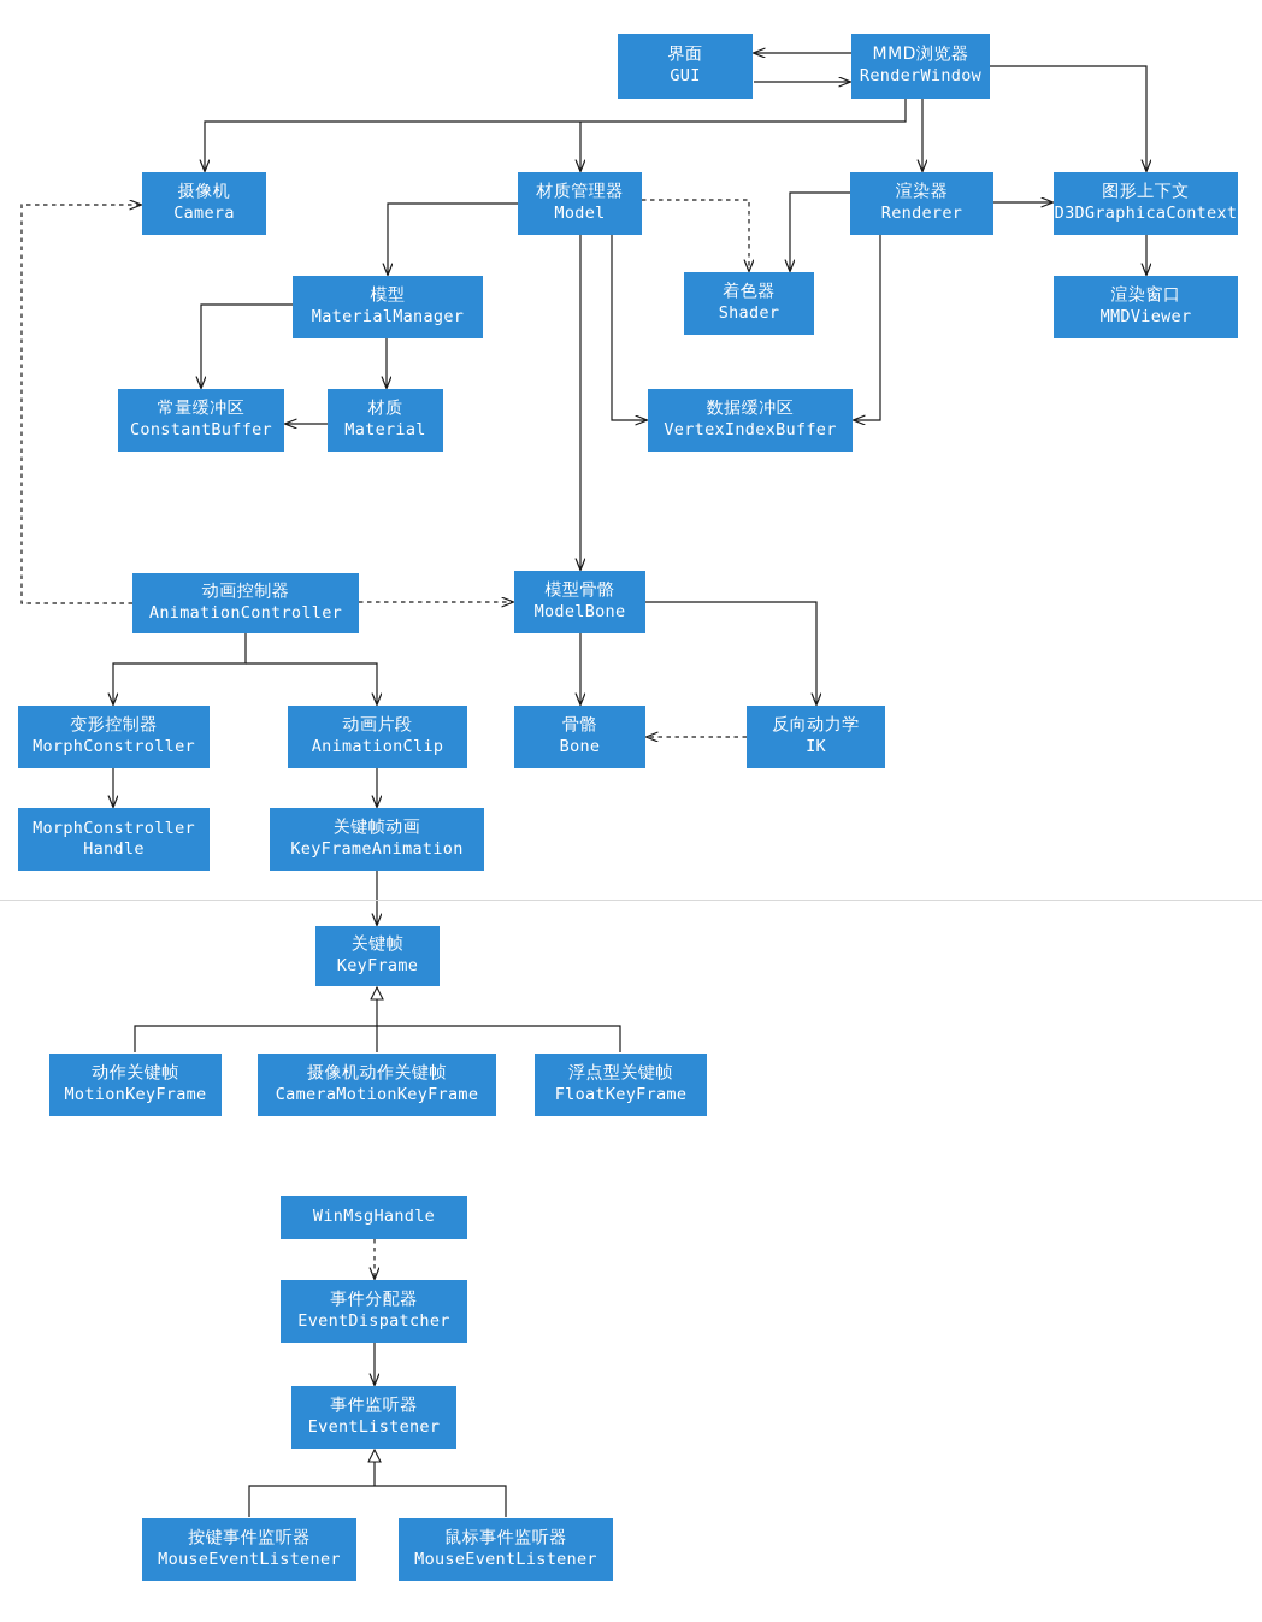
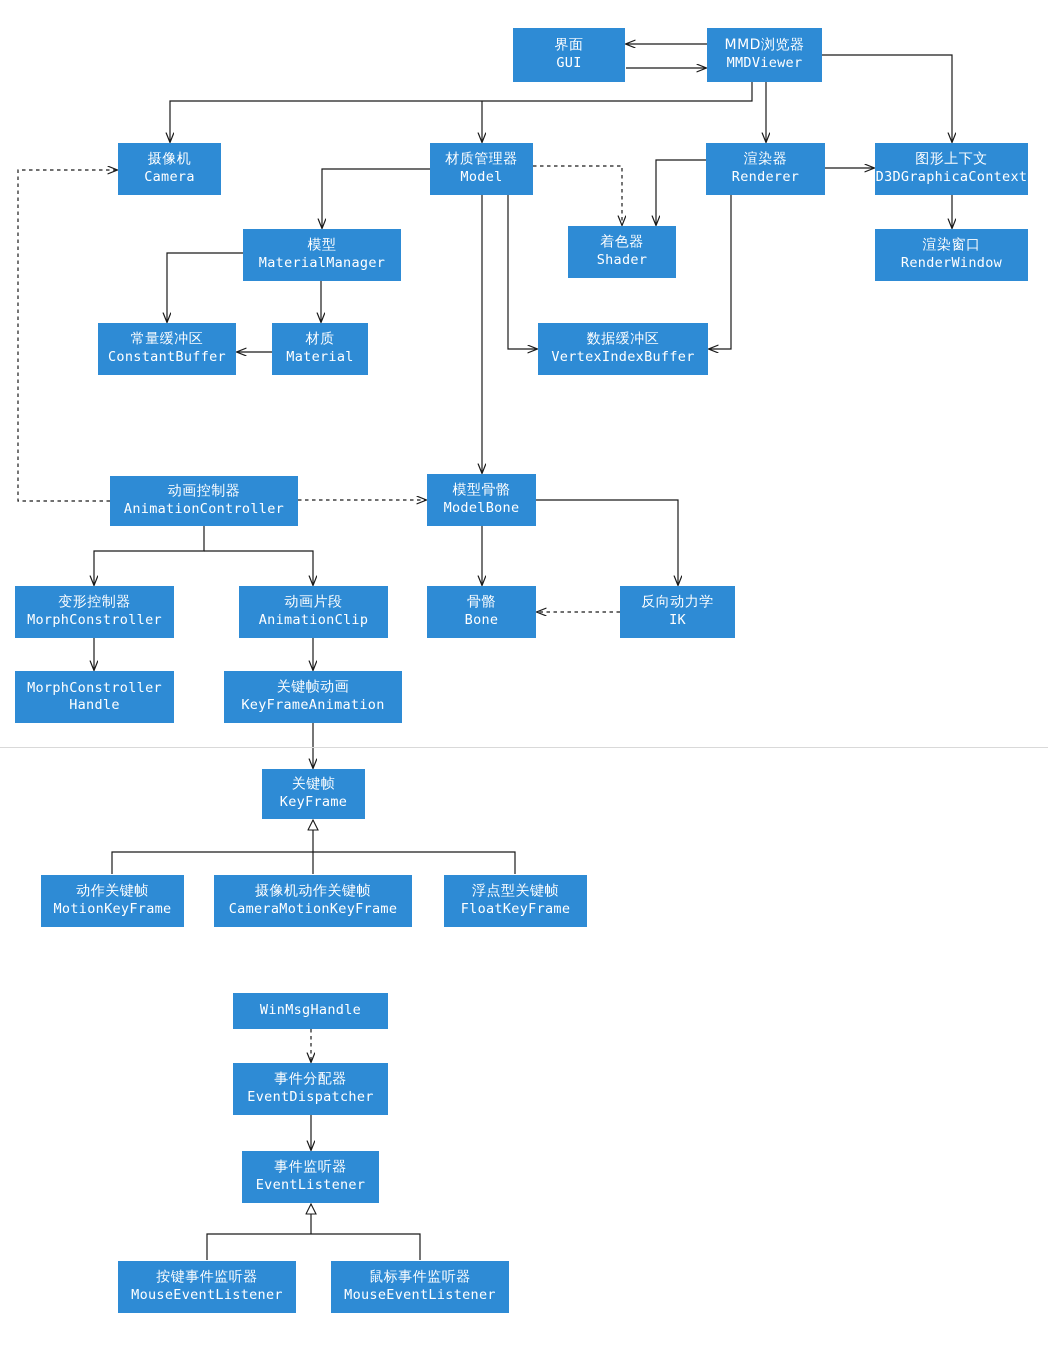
  界面
  GUI
  MMD浏览器
- RenderWindow
+ MMDViewer
  摄像机
  Camera
  材质管理器
  Model
  渲染器
  Renderer
  图形上下文
  D3DGraphicaContext
  渲染窗口
- MMDViewer
+ RenderWindow
  模型
  MaterialManager
  着色器
  Shader
  常量缓冲区
  ConstantBuffer
  材质
  Material
  数据缓冲区
  VertexIndexBuffer
  动画控制器
  AnimationController
  模型骨骼
  ModelBone
  变形控制器
  MorphConstroller
  动画片段
  AnimationClip
  骨骼
  Bone
  反向动力学
  IK
  MorphConstroller
  Handle
  关键帧动画
  KeyFrameAnimation
  关键帧
  KeyFrame
  动作关键帧
  MotionKeyFrame
  摄像机动作关键帧
  CameraMotionKeyFrame
  浮点型关键帧
  FloatKeyFrame
  WinMsgHandle
  事件分配器
  EventDispatcher
  事件监听器
  EventListener
  按键事件监听器
  MouseEventListener
  鼠标事件监听器
  MouseEventListener
